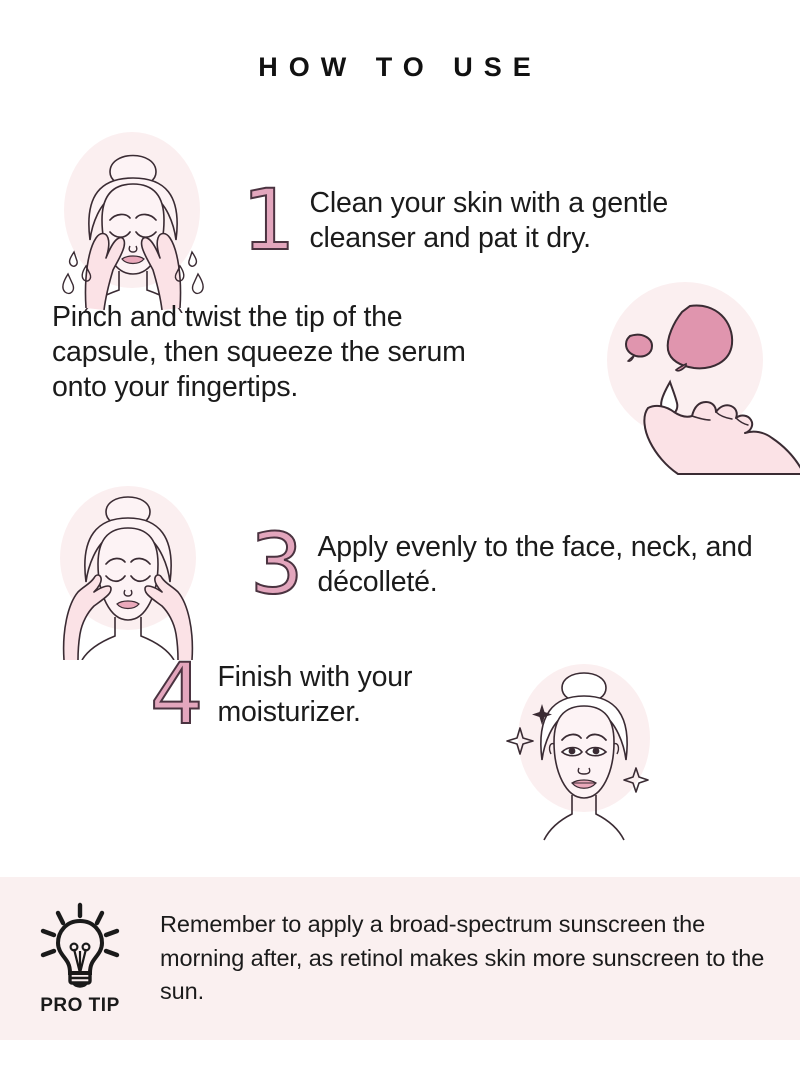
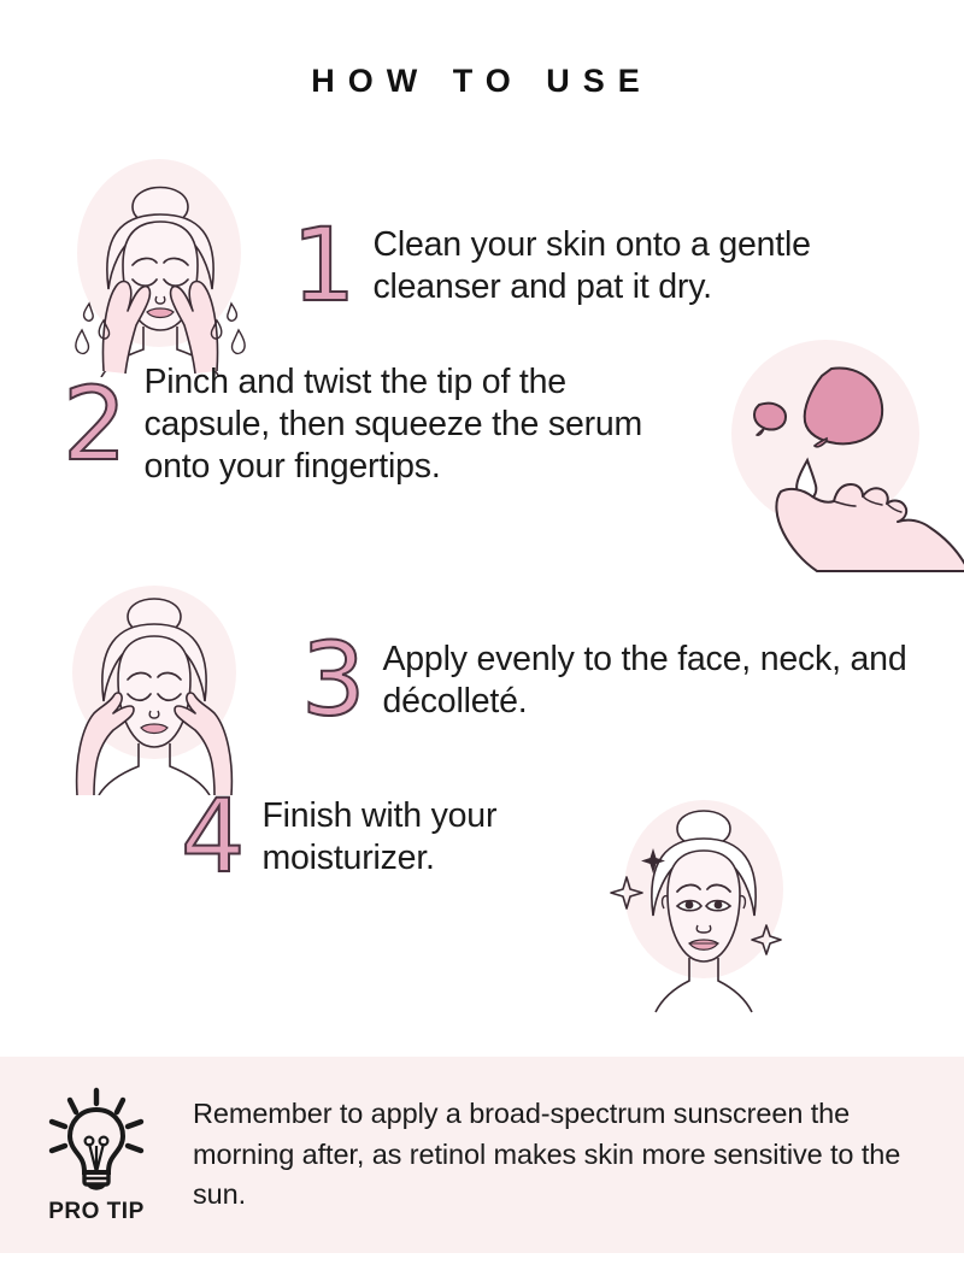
  HOW TO USE
  1
- Clean your skin with a gentle cleanser and pat it dry.
+ Clean your skin onto a gentle cleanser and pat it dry.
+ 2
  Pinch and twist the tip of the capsule, then squeeze the serum onto your fingertips.
  3
  Apply evenly to the face, neck, and décolleté.
  4
  Finish with your moisturizer.
  PRO TIP
- Remember to apply a broad-spectrum sunscreen the morning after, as retinol makes skin more sunscreen to the sun.
+ Remember to apply a broad-spectrum sunscreen the morning after, as retinol makes skin more sensitive to the sun.
